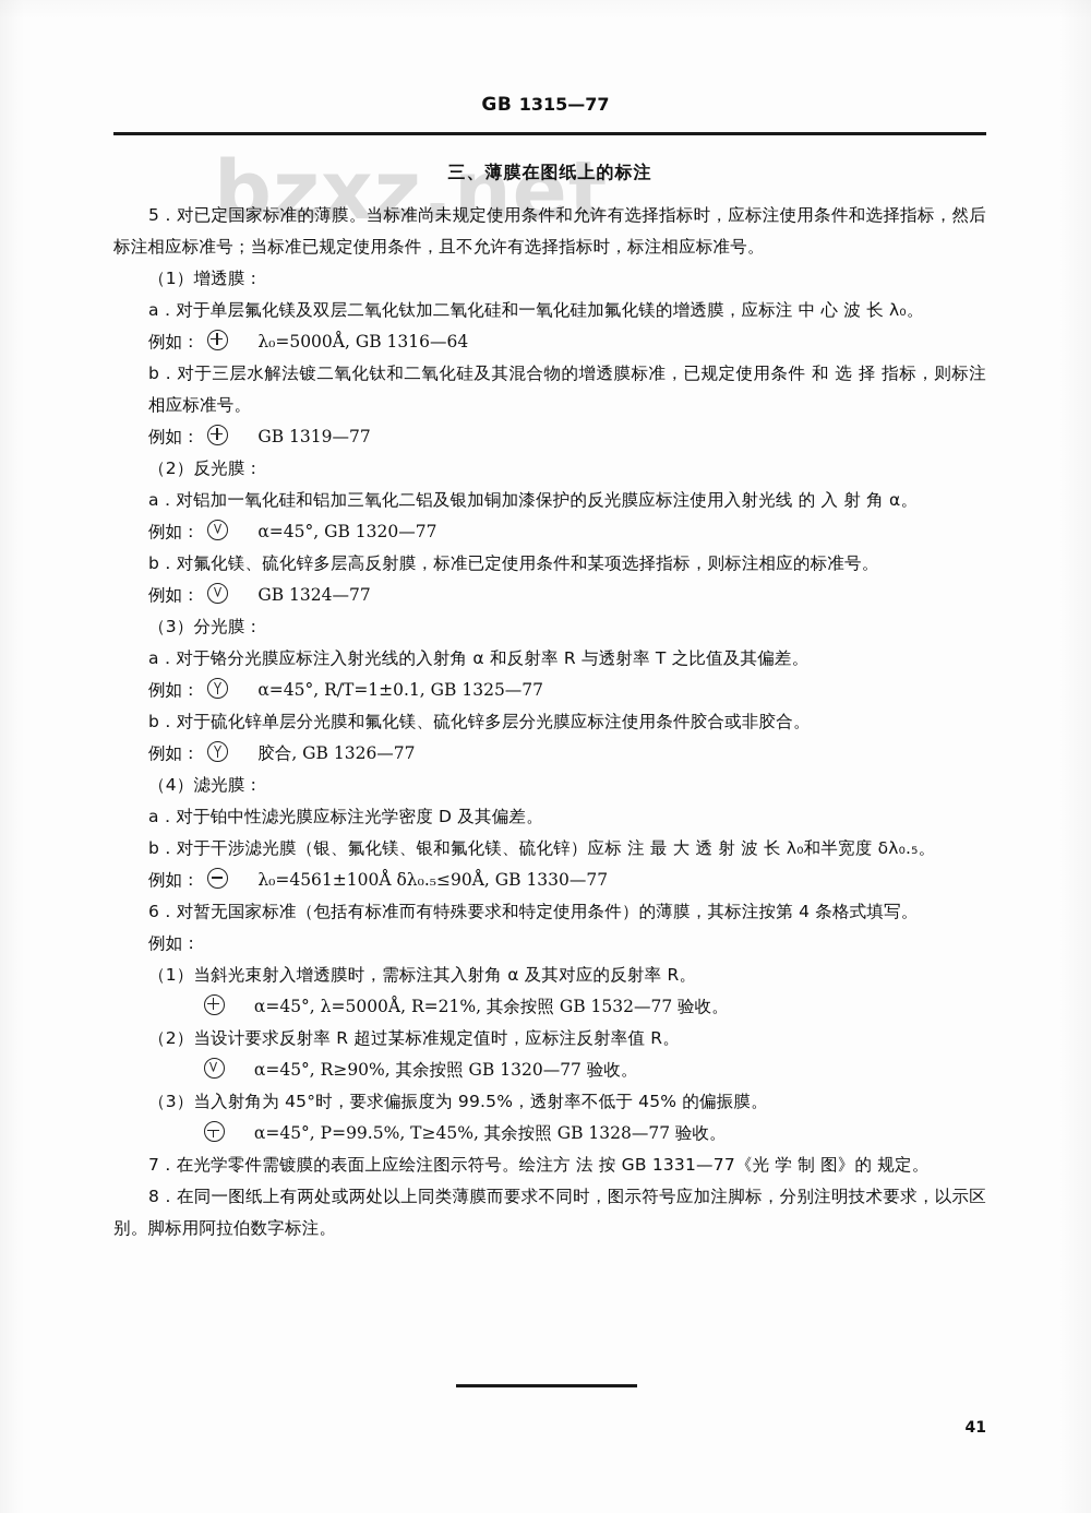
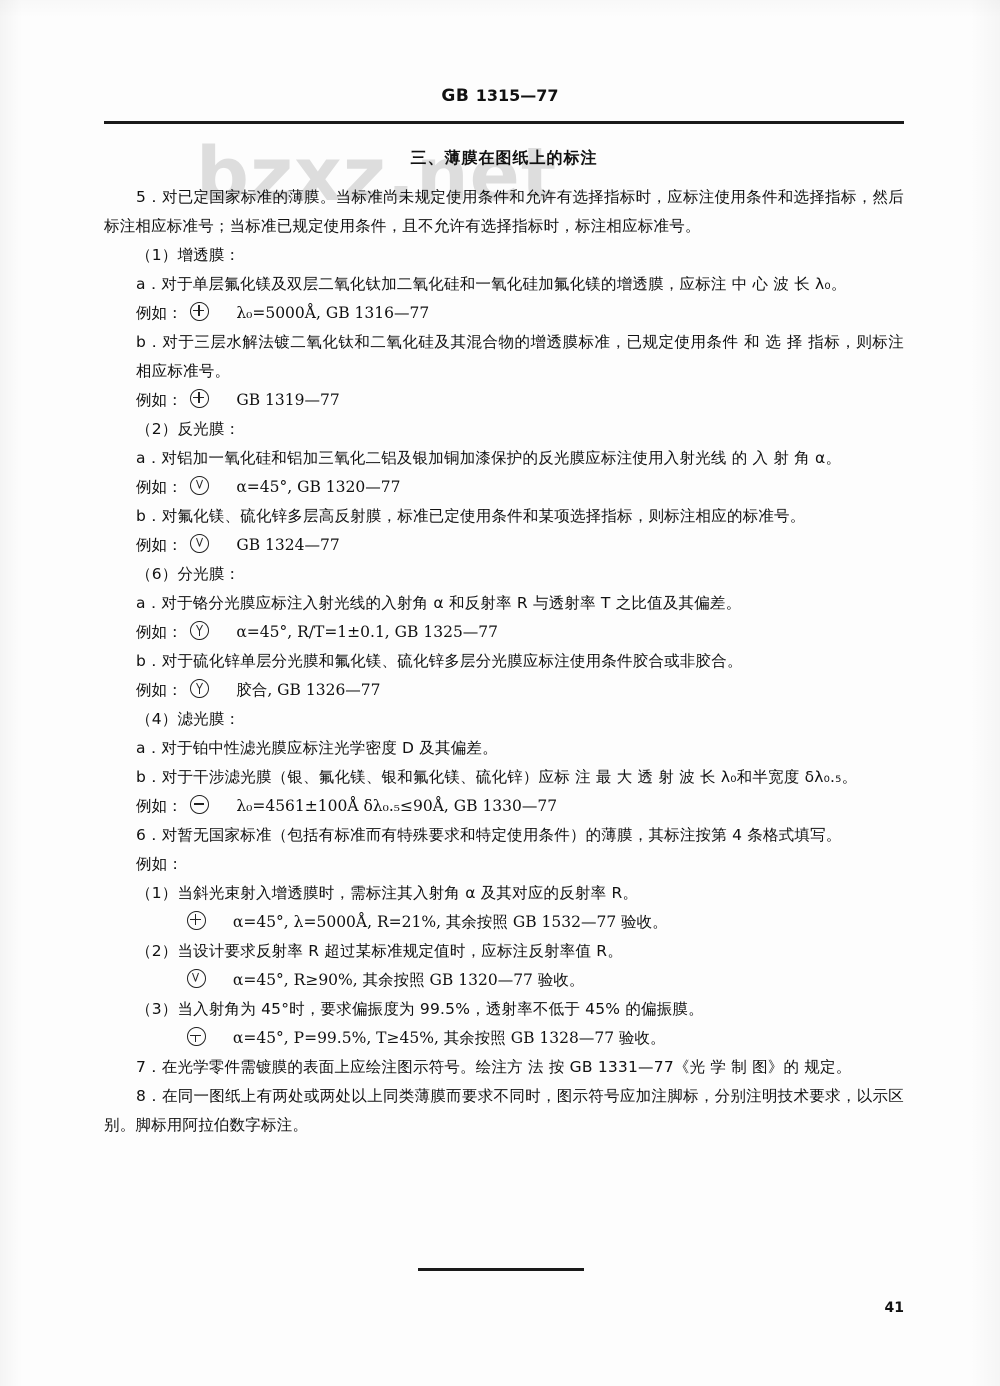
  GB 1315—77
  三、薄膜在图纸上的标注
  5．对已定国家标准的薄膜。当标准尚未规定使用条件和允许有选择指标时，应标注使用条件和选择指标，然后标注相应标准号；当标准已规定使用条件，且不允许有选择指标时，标注相应标准号。
  （1）增透膜：
  a．对于单层氟化镁及双层二氧化钛加二氧化硅和一氧化硅加氟化镁的增透膜，应标注 中 心 波 长 λ₀。
- 例如： λ₀=5000Å, GB 1316—64
+ 例如： λ₀=5000Å, GB 1316—77
  b．对于三层水解法镀二氧化钛和二氧化硅及其混合物的增透膜标准，已规定使用条件 和 选 择 指标，则标注相应标准号。
  例如： GB 1319—77
  （2）反光膜：
  a．对铝加一氧化硅和铝加三氧化二铝及银加铜加漆保护的反光膜应标注使用入射光线 的 入 射 角 α。
  例如： α=45°, GB 1320—77
  b．对氟化镁、硫化锌多层高反射膜，标准已定使用条件和某项选择指标，则标注相应的标准号。
  例如： GB 1324—77
- （3）分光膜：
+ （6）分光膜：
  a．对于铬分光膜应标注入射光线的入射角 α 和反射率 R 与透射率 T 之比值及其偏差。
  例如： α=45°, R/T=1±0.1, GB 1325—77
  b．对于硫化锌单层分光膜和氟化镁、硫化锌多层分光膜应标注使用条件胶合或非胶合。
  例如： 胶合, GB 1326—77
  （4）滤光膜：
  a．对于铂中性滤光膜应标注光学密度 D 及其偏差。
  b．对于干涉滤光膜（银、氟化镁、银和氟化镁、硫化锌）应标 注 最 大 透 射 波 长 λ₀和半宽度 δλ₀.₅。
  例如： λ₀=4561±100Å δλ₀.₅≤90Å, GB 1330—77
  6．对暂无国家标准（包括有标准而有特殊要求和特定使用条件）的薄膜，其标注按第 4 条格式填写。
  例如：
  （1）当斜光束射入增透膜时，需标注其入射角 α 及其对应的反射率 R。
  α=45°, λ=5000Å, R=21%, 其余按照 GB 1532—77 验收。
  （2）当设计要求反射率 R 超过某标准规定值时，应标注反射率值 R。
  α=45°, R≥90%, 其余按照 GB 1320—77 验收。
  （3）当入射角为 45°时，要求偏振度为 99.5%，透射率不低于 45% 的偏振膜。
  α=45°, P=99.5%, T≥45%, 其余按照 GB 1328—77 验收。
  7．在光学零件需镀膜的表面上应绘注图示符号。绘注方 法 按 GB 1331—77《光 学 制 图》的 规定。
  8．在同一图纸上有两处或两处以上同类薄膜而要求不同时，图示符号应加注脚标，分别注明技术要求，以示区别。脚标用阿拉伯数字标注。
  41
